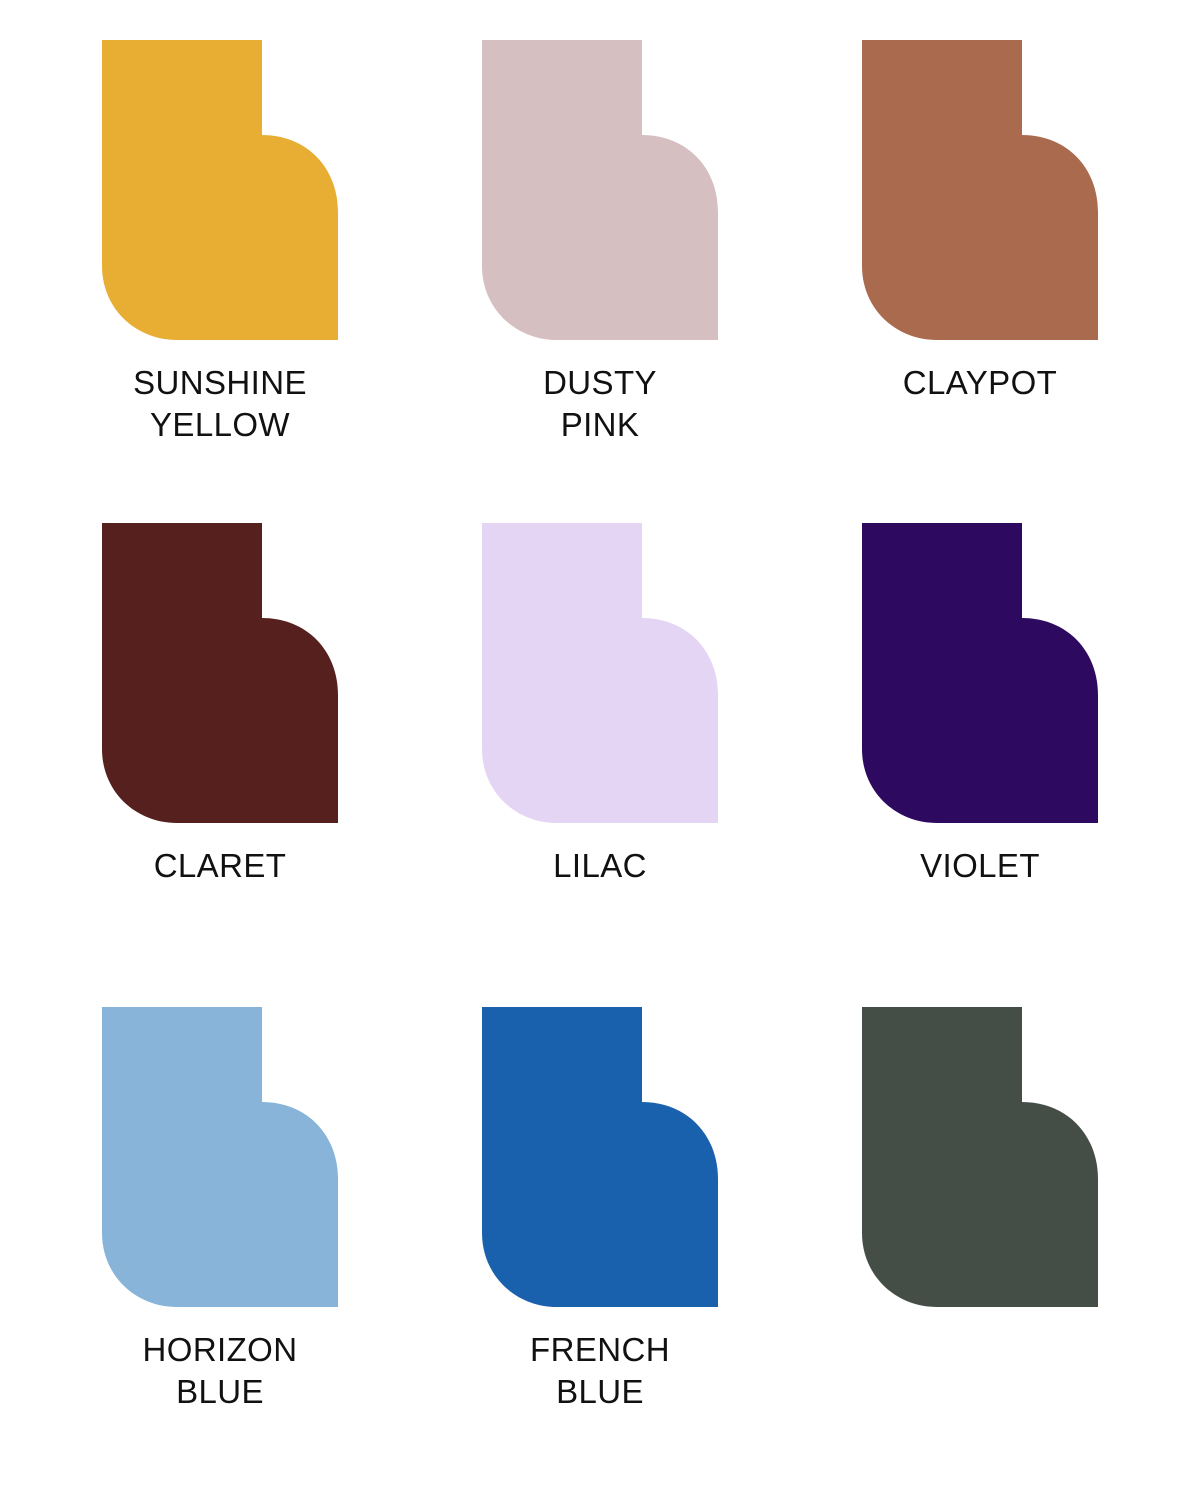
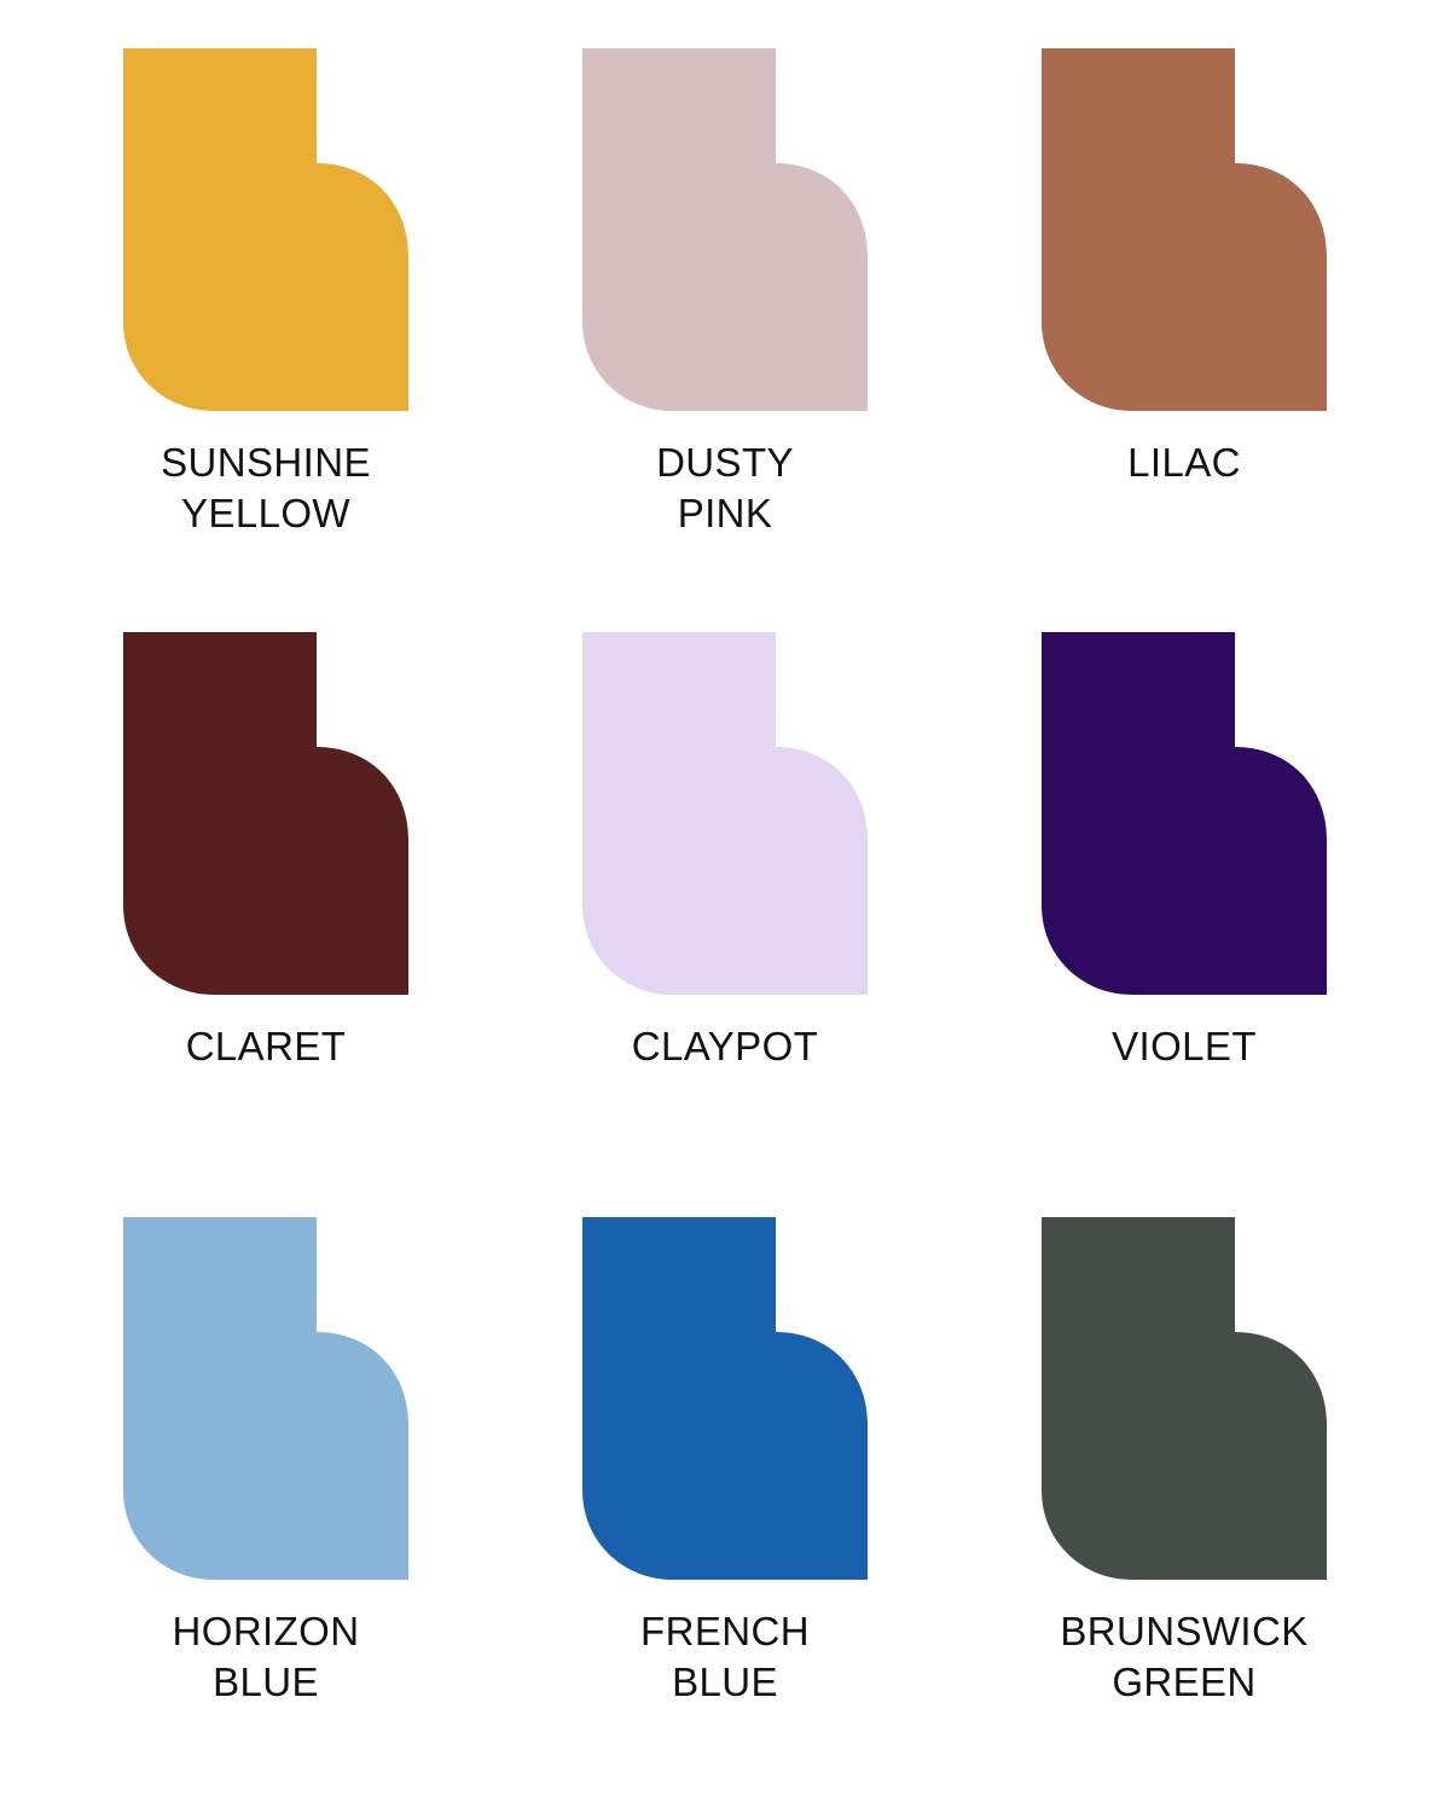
  SUNSHINE
  YELLOW
  DUSTY
  PINK
- CLAYPOT
+ LILAC
  CLARET
- LILAC
+ CLAYPOT
  VIOLET
  HORIZON
  BLUE
  FRENCH
  BLUE
+ BRUNSWICK
+ GREEN
